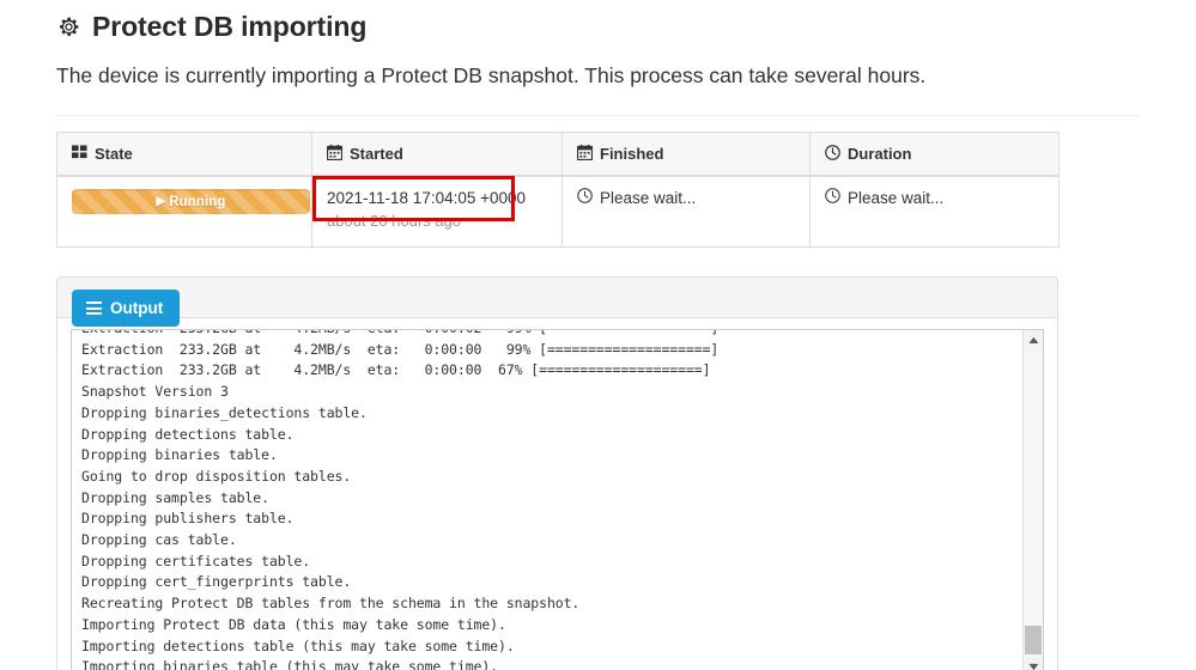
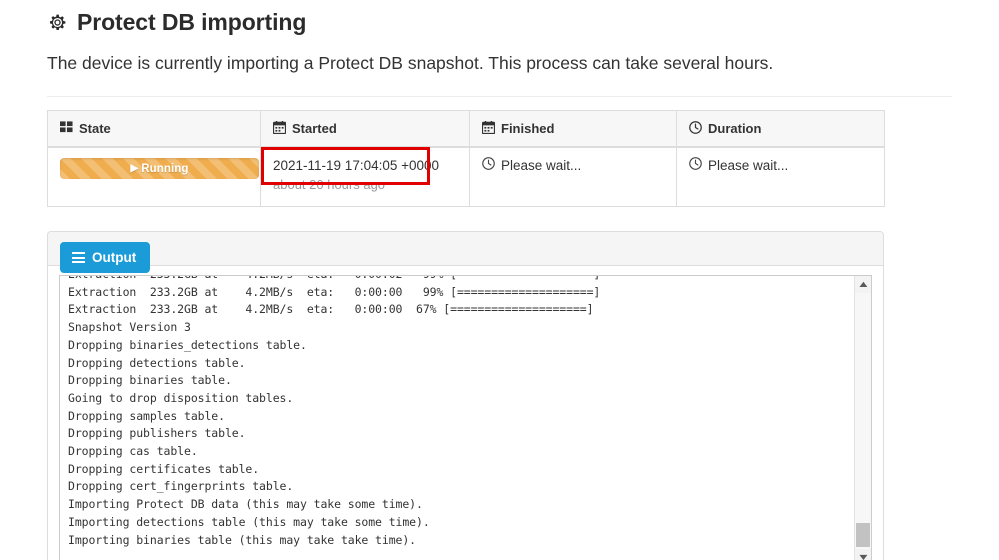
  Protect DB importing
  The device is currently importing a Protect DB snapshot. This process can take several hours.
  State	Started	Finished	Duration
- ▶ Running	2021-11-18 17:04:05 +0000 about 20 hours ago	Please wait...	Please wait...
+ ▶ Running	2021-11-19 17:04:05 +0000 about 20 hours ago	Please wait...	Please wait...
  Output
  Extraction 233.2GB at 4.2MB/s eta: 0:00:00 99% [====================]
  Extraction 233.2GB at 4.2MB/s eta: 0:00:00 67% [====================]
  Snapshot Version 3
  Dropping binaries_detections table.
  Dropping detections table.
  Dropping binaries table.
  Going to drop disposition tables.
  Dropping samples table.
  Dropping publishers table.
  Dropping cas table.
  Dropping certificates table.
  Dropping cert_fingerprints table.
- Recreating Protect DB tables from the schema in the snapshot.
  Importing Protect DB data (this may take some time).
  Importing detections table (this may take some time).
- Importing binaries table (this may take some time).
+ Importing binaries table (this may take take time).
  ▲
  ▼
